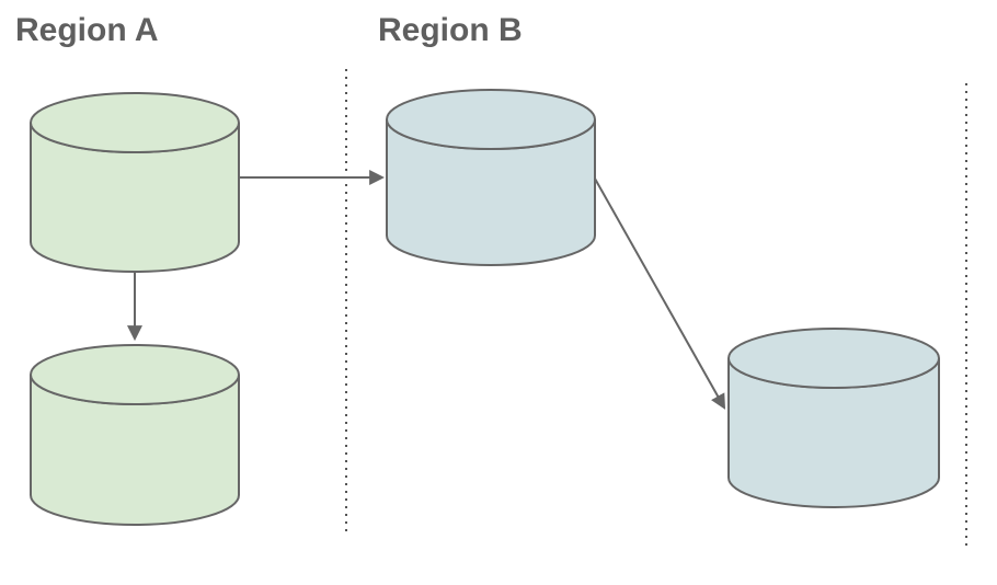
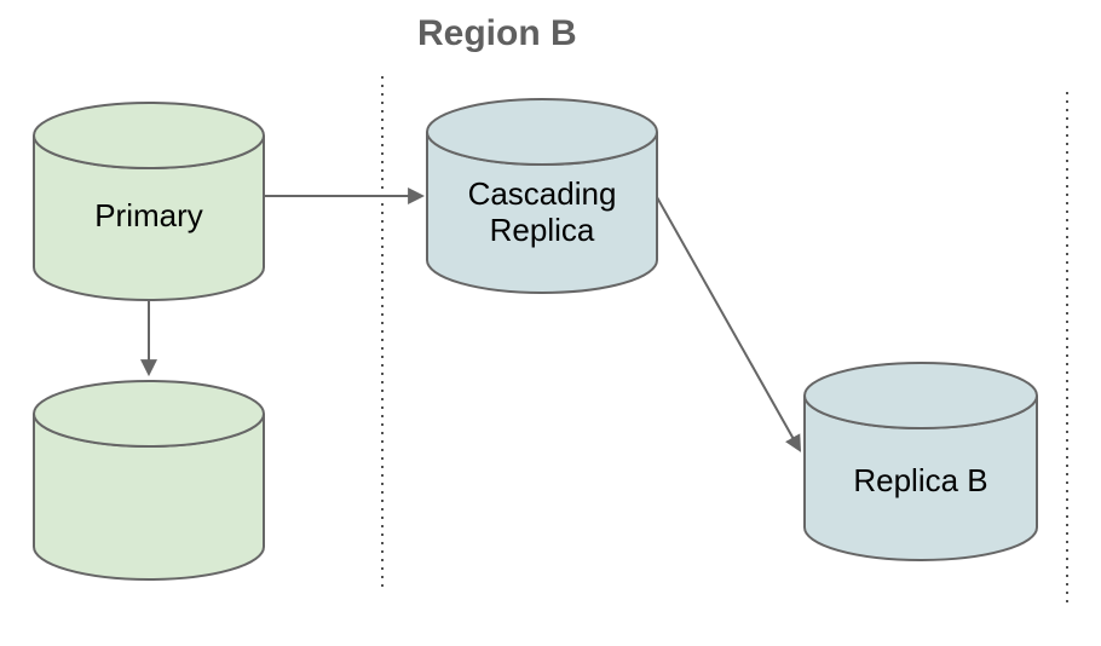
- Region A
  Region B
+ Primary
+ Cascading Replica
+ Replica B
